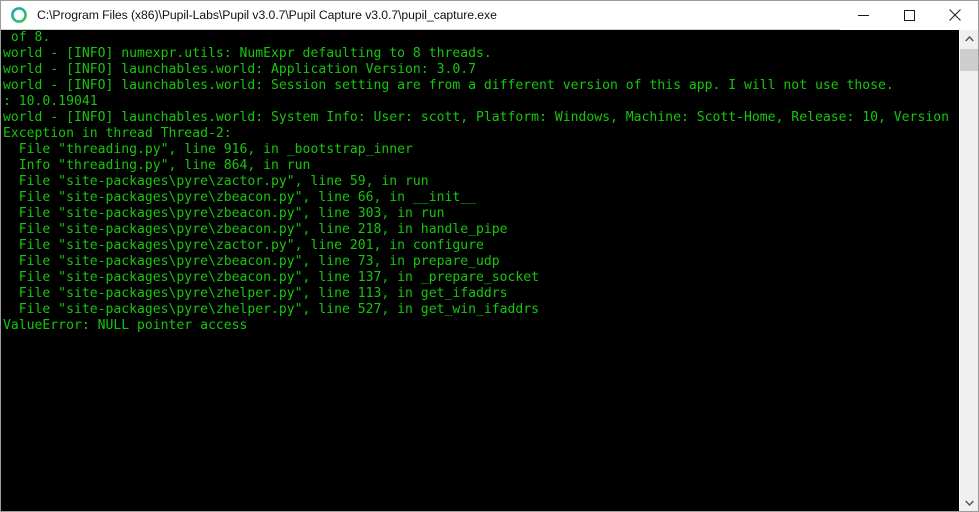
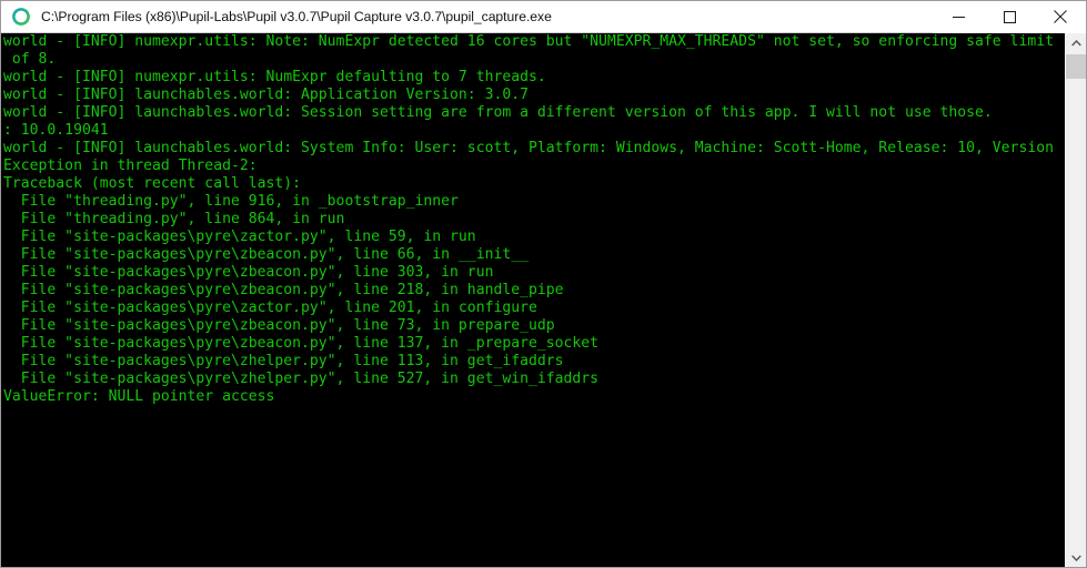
  C:\Program Files (x86)\Pupil-Labs\Pupil v3.0.7\Pupil Capture v3.0.7\pupil_capture.exe
+ world - [INFO] numexpr.utils: Note: NumExpr detected 16 cores but "NUMEXPR_MAX_THREADS" not set, so enforcing safe limit
  of 8.
- world - [INFO] numexpr.utils: NumExpr defaulting to 8 threads.
+ world - [INFO] numexpr.utils: NumExpr defaulting to 7 threads.
  world - [INFO] launchables.world: Application Version: 3.0.7
  world - [INFO] launchables.world: Session setting are from a different version of this app. I will not use those.
  : 10.0.19041
  world - [INFO] launchables.world: System Info: User: scott, Platform: Windows, Machine: Scott-Home, Release: 10, Version
  Exception in thread Thread-2:
+ Traceback (most recent call last):
  File "threading.py", line 916, in _bootstrap_inner
- Info "threading.py", line 864, in run
+ File "threading.py", line 864, in run
  File "site-packages\pyre\zactor.py", line 59, in run
  File "site-packages\pyre\zbeacon.py", line 66, in __init__
  File "site-packages\pyre\zbeacon.py", line 303, in run
  File "site-packages\pyre\zbeacon.py", line 218, in handle_pipe
  File "site-packages\pyre\zactor.py", line 201, in configure
  File "site-packages\pyre\zbeacon.py", line 73, in prepare_udp
  File "site-packages\pyre\zbeacon.py", line 137, in _prepare_socket
  File "site-packages\pyre\zhelper.py", line 113, in get_ifaddrs
  File "site-packages\pyre\zhelper.py", line 527, in get_win_ifaddrs
  ValueError: NULL pointer access
